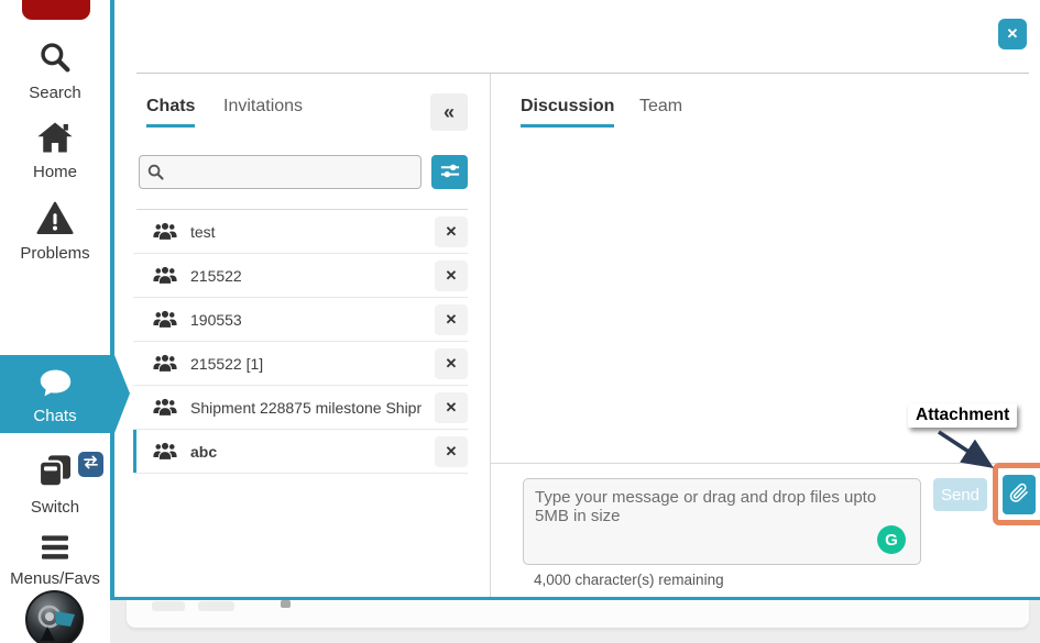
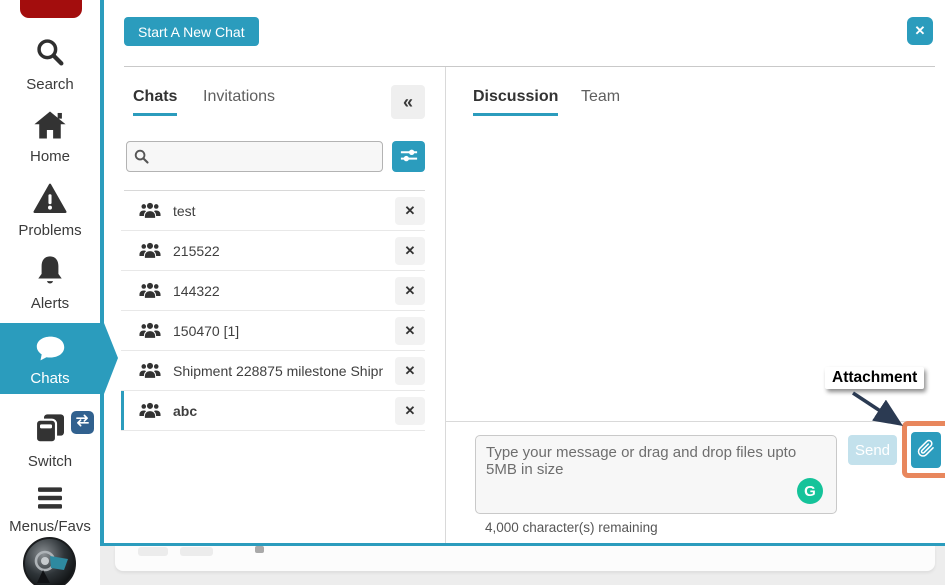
  Search
  Home
  Problems
+ Alerts
  Chats
  Switch
  Menus/Favs
+ Start A New Chat
  ✕
  Chats
  Invitations
  «
  test
  ✕
  215522
  ✕
- 190553
+ 144322
  ✕
- 215522 [1]
+ 150470 [1]
  ✕
  Shipment 228875 milestone Ship
  ✕
  abc
  ✕
  Discussion
  Team
  G
  Send
  4,000 character(s) remaining
  Attachment
